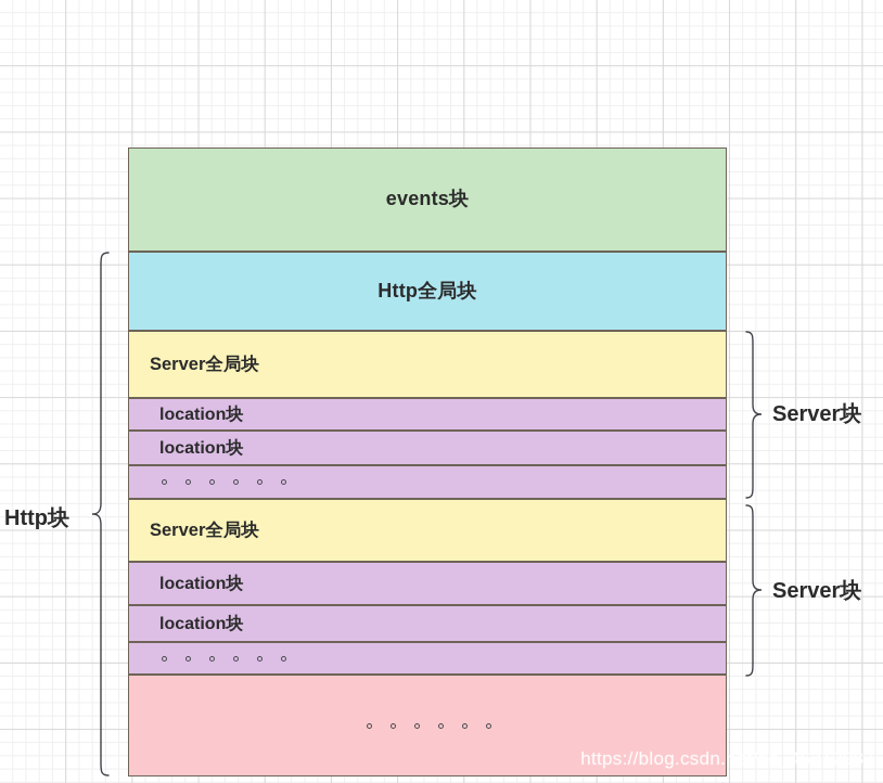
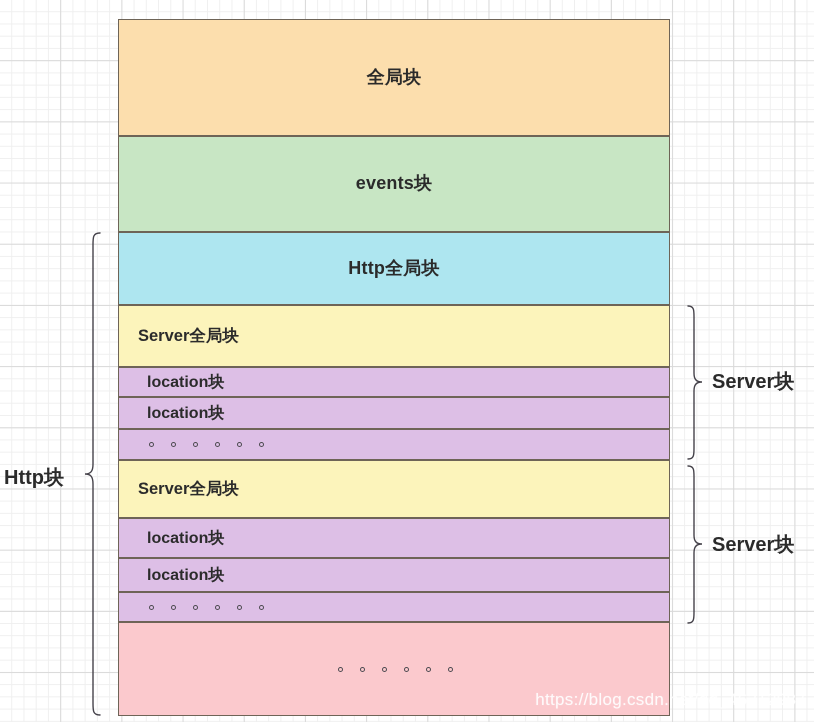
+ 全局块
  events块
  Http全局块
  Server全局块
  location块
  location块
  Server全局块
  location块
  location块
  Http块
  Server块
  Server块
  https://blog.csdn.net/qq_46312987
